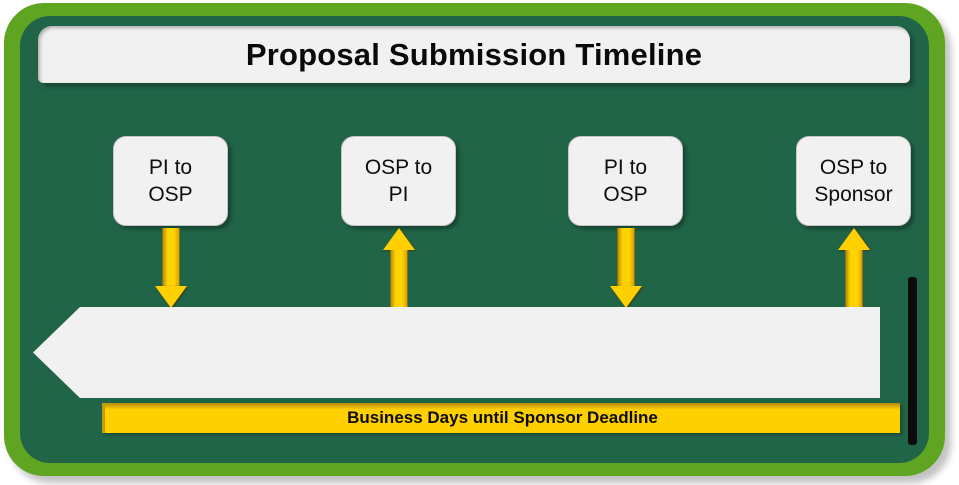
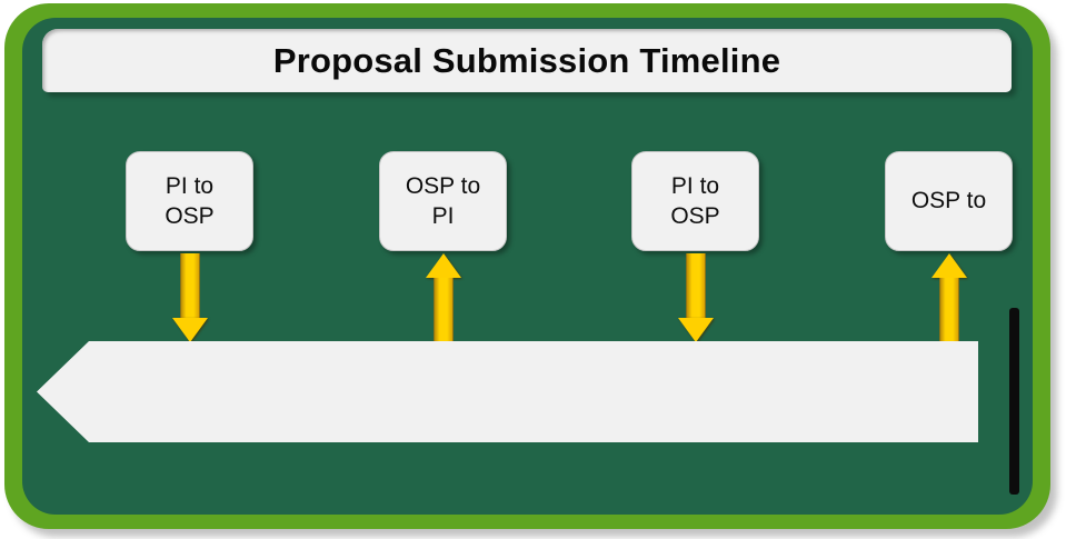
  Proposal Submission Timeline
  PI to
  OSP
  OSP to
  PI
  PI to
  OSP
  OSP to
- Sponsor
- Business Days until Sponsor Deadline
